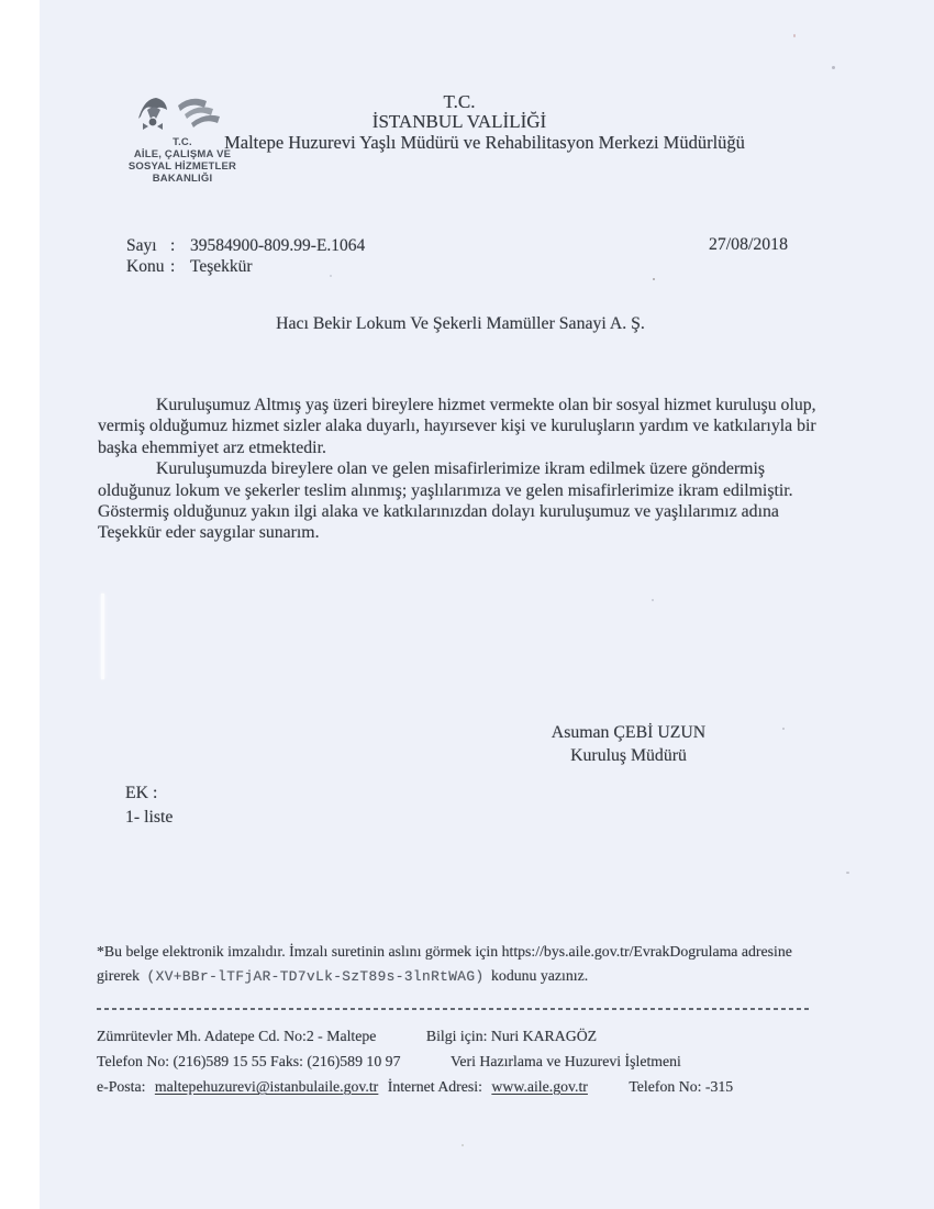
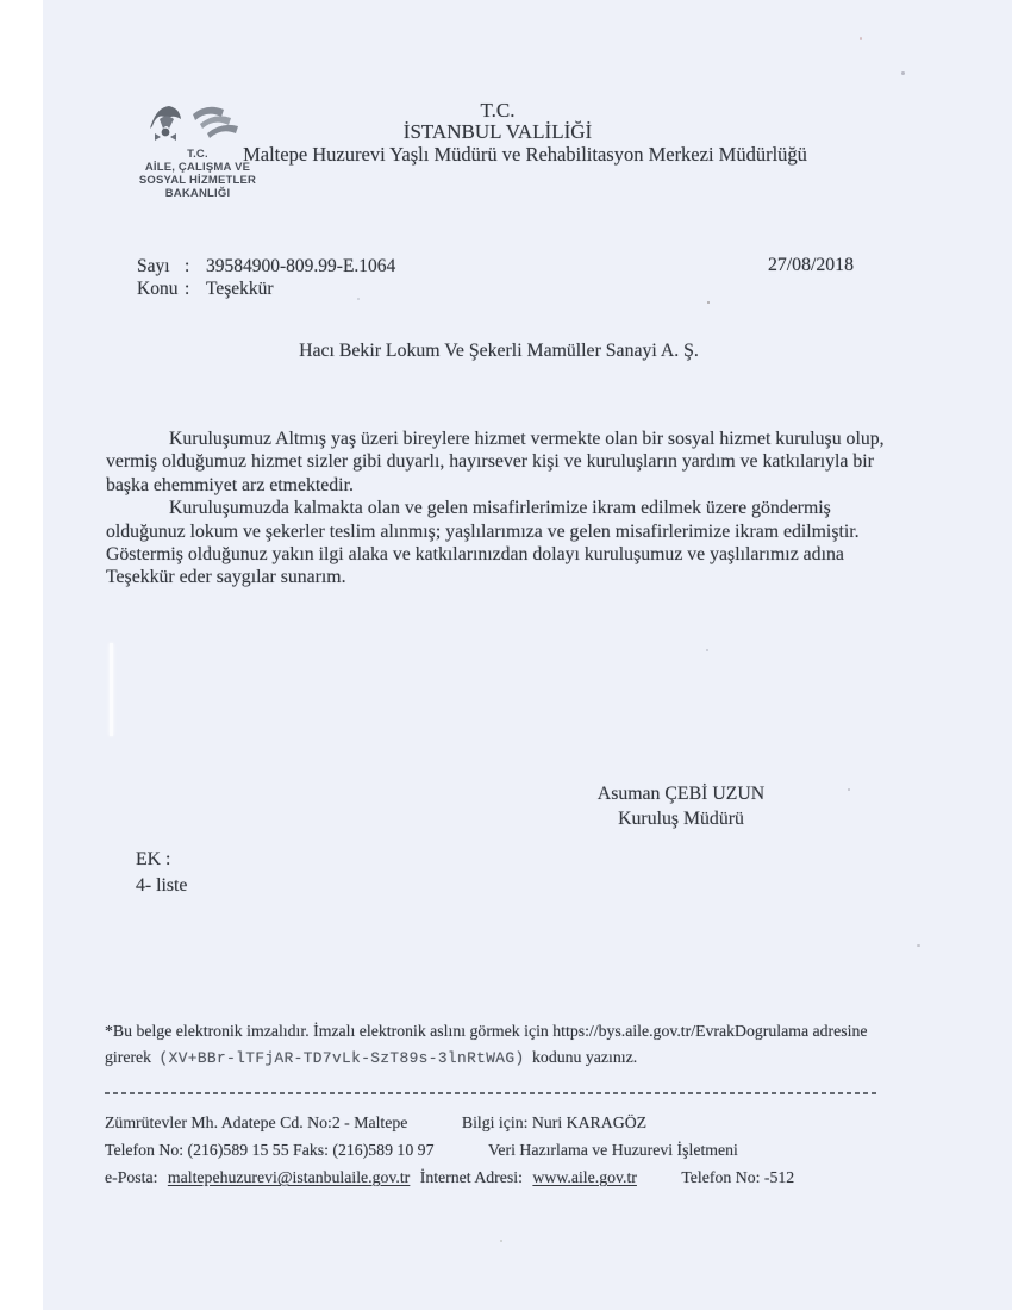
  T.C.
  AİLE, ÇALIŞMA VE
  SOSYAL HİZMETLER
  BAKANLIĞI
  T.C.
  İSTANBUL VALİLİĞİ
  Maltepe Huzurevi Yaşlı Müdürü ve Rehabilitasyon Merkezi Müdürlüğü
  Sayı
  :
  39584900-809.99-E.1064
  Konu
  :
  Teşekkür
  27/08/2018
  Hacı Bekir Lokum Ve Şekerli Mamüller Sanayi A. Ş.
- Kuruluşumuz Altmış yaş üzeri bireylere hizmet vermekte olan bir sosyal hizmet kuruluşu olup, vermiş olduğumuz hizmet sizler alaka duyarlı, hayırsever kişi ve kuruluşların yardım ve katkılarıyla bir başka ehemmiyet arz etmektedir.
+ Kuruluşumuz Altmış yaş üzeri bireylere hizmet vermekte olan bir sosyal hizmet kuruluşu olup, vermiş olduğumuz hizmet sizler gibi duyarlı, hayırsever kişi ve kuruluşların yardım ve katkılarıyla bir başka ehemmiyet arz etmektedir.
- Kuruluşumuzda bireylere olan ve gelen misafirlerimize ikram edilmek üzere göndermiş olduğunuz lokum ve şekerler teslim alınmış; yaşlılarımıza ve gelen misafirlerimize ikram edilmiştir. Göstermiş olduğunuz yakın ilgi alaka ve katkılarınızdan dolayı kuruluşumuz ve yaşlılarımız adına Teşekkür eder saygılar sunarım.
+ Kuruluşumuzda kalmakta olan ve gelen misafirlerimize ikram edilmek üzere göndermiş olduğunuz lokum ve şekerler teslim alınmış; yaşlılarımıza ve gelen misafirlerimize ikram edilmiştir. Göstermiş olduğunuz yakın ilgi alaka ve katkılarınızdan dolayı kuruluşumuz ve yaşlılarımız adına Teşekkür eder saygılar sunarım.
  Asuman ÇEBİ UZUN
  Kuruluş Müdürü
  EK :
- 1- liste
+ 4- liste
- *Bu belge elektronik imzalıdır. İmzalı suretinin aslını görmek için https://bys.aile.gov.tr/EvrakDogrulama adresine girerek (XV+BBr-lTFjAR-TD7vLk-SzT89s-3lnRtWAG) kodunu yazınız.
+ *Bu belge elektronik imzalıdır. İmzalı elektronik aslını görmek için https://bys.aile.gov.tr/EvrakDogrulama adresine girerek (XV+BBr-lTFjAR-TD7vLk-SzT89s-3lnRtWAG) kodunu yazınız.
  Zümrütevler Mh. Adatepe Cd. No:2 - Maltepe Bilgi için: Nuri KARAGÖZ
  Telefon No: (216)589 15 55 Faks: (216)589 10 97 Veri Hazırlama ve Huzurevi İşletmeni
- e-Posta: maltepehuzurevi@istanbulaile.gov.tr İnternet Adresi: www.aile.gov.tr Telefon No: -315
+ e-Posta: maltepehuzurevi@istanbulaile.gov.tr İnternet Adresi: www.aile.gov.tr Telefon No: -512
